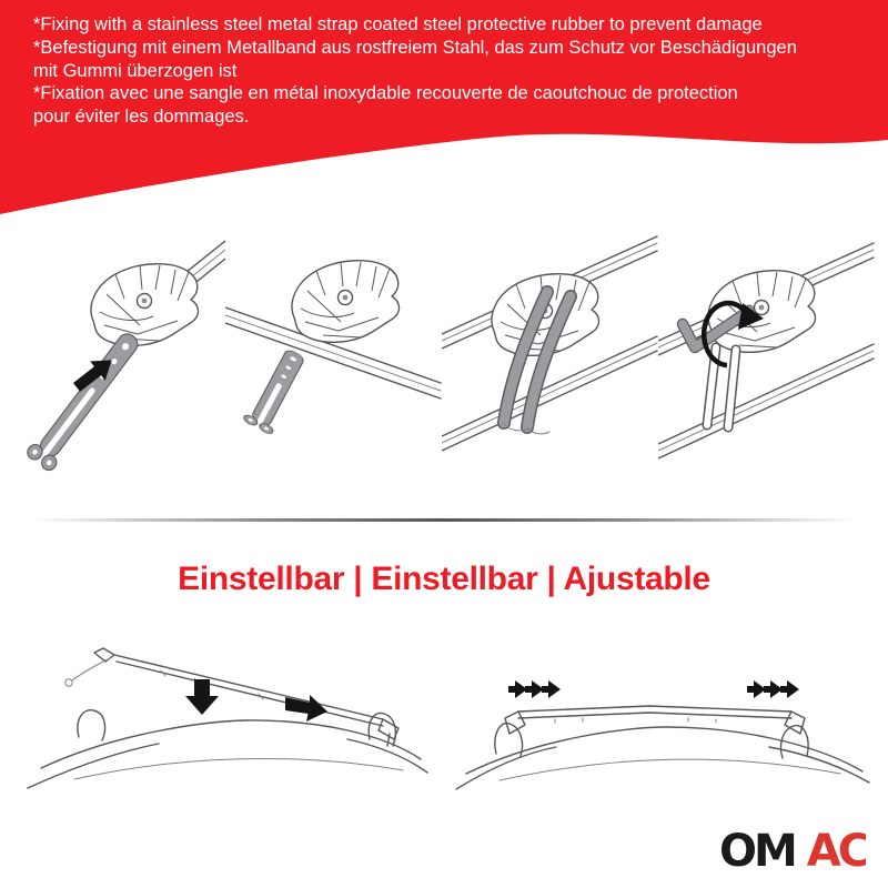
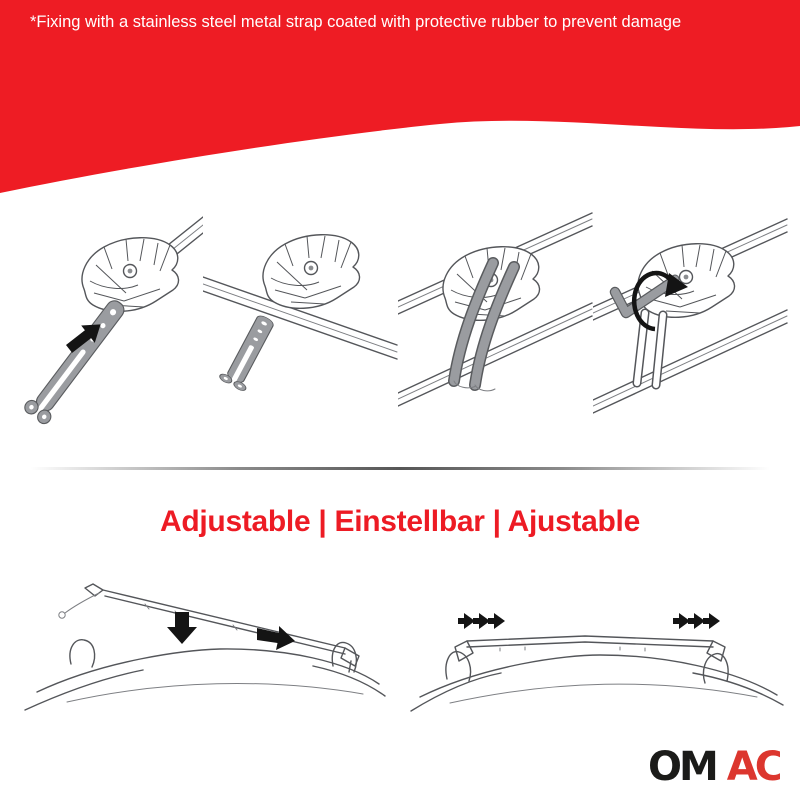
- *Fixing with a stainless steel metal strap coated steel protective rubber to prevent damage
+ *Fixing with a stainless steel metal strap coated with protective rubber to prevent damage
- *Befestigung mit einem Metallband aus rostfreiem Stahl, das zum Schutz vor Beschädigungen
- mit Gummi überzogen ist
- *Fixation avec une sangle en métal inoxydable recouverte de caoutchouc de protection
- pour éviter les dommages.
- Einstellbar | Einstellbar | Ajustable
+ Adjustable | Einstellbar | Ajustable
  OM AC
